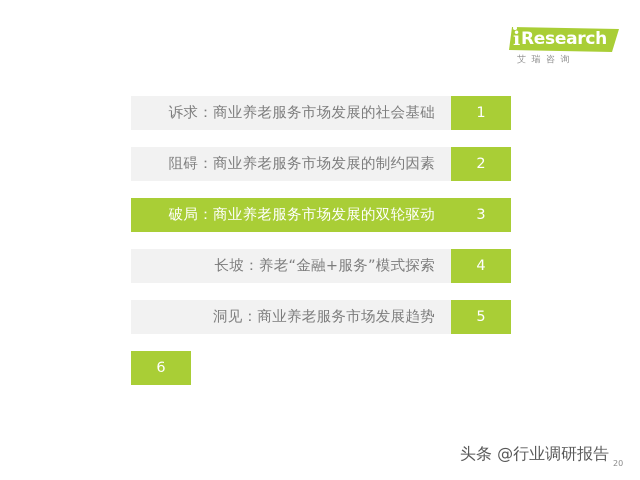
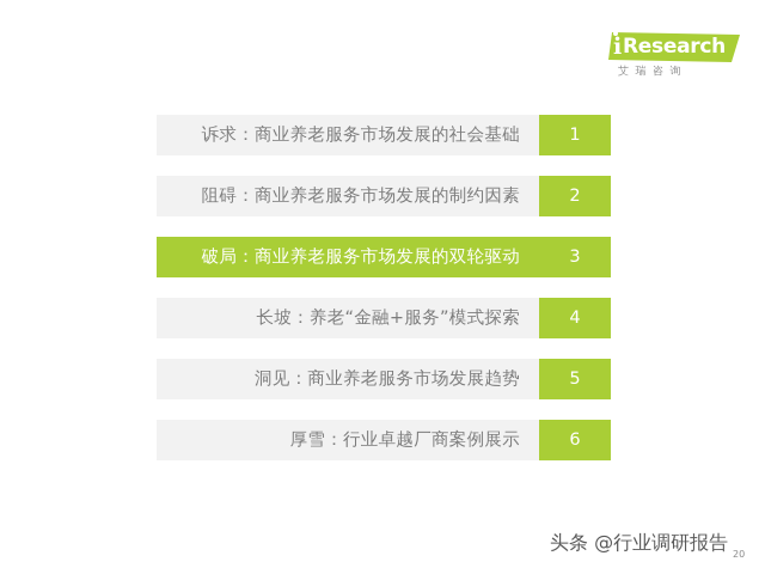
  i
  Research
  艾瑞咨询
  诉求：商业养老服务市场发展的社会基础
  1
  阻碍：商业养老服务市场发展的制约因素
  2
  破局：商业养老服务市场发展的双轮驱动
  3
  长坡：养老“金融+服务”模式探索
  4
  洞见：商业养老服务市场发展趋势
  5
+ 厚雪：行业卓越厂商案例展示
  6
  头条 @行业调研报告
  20
